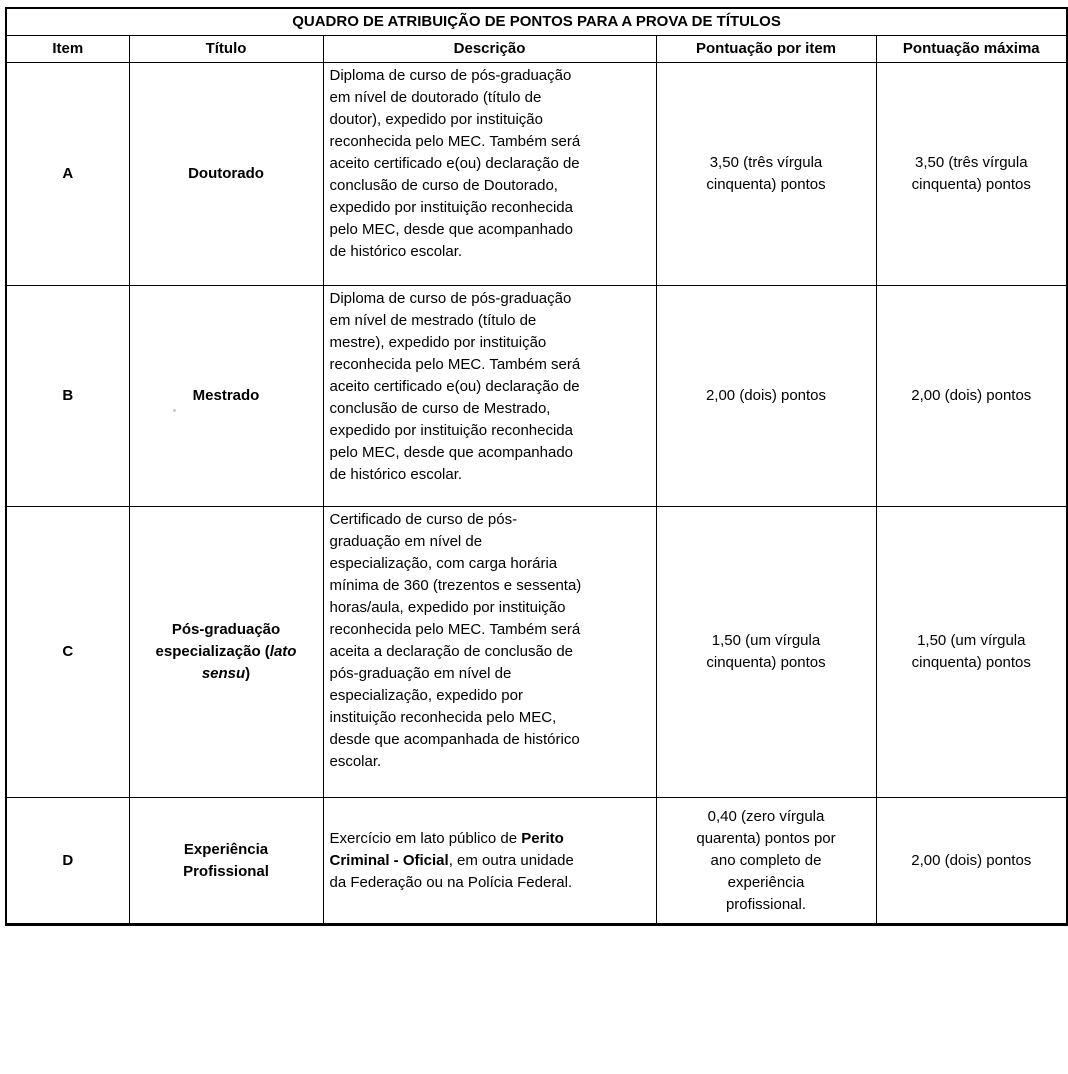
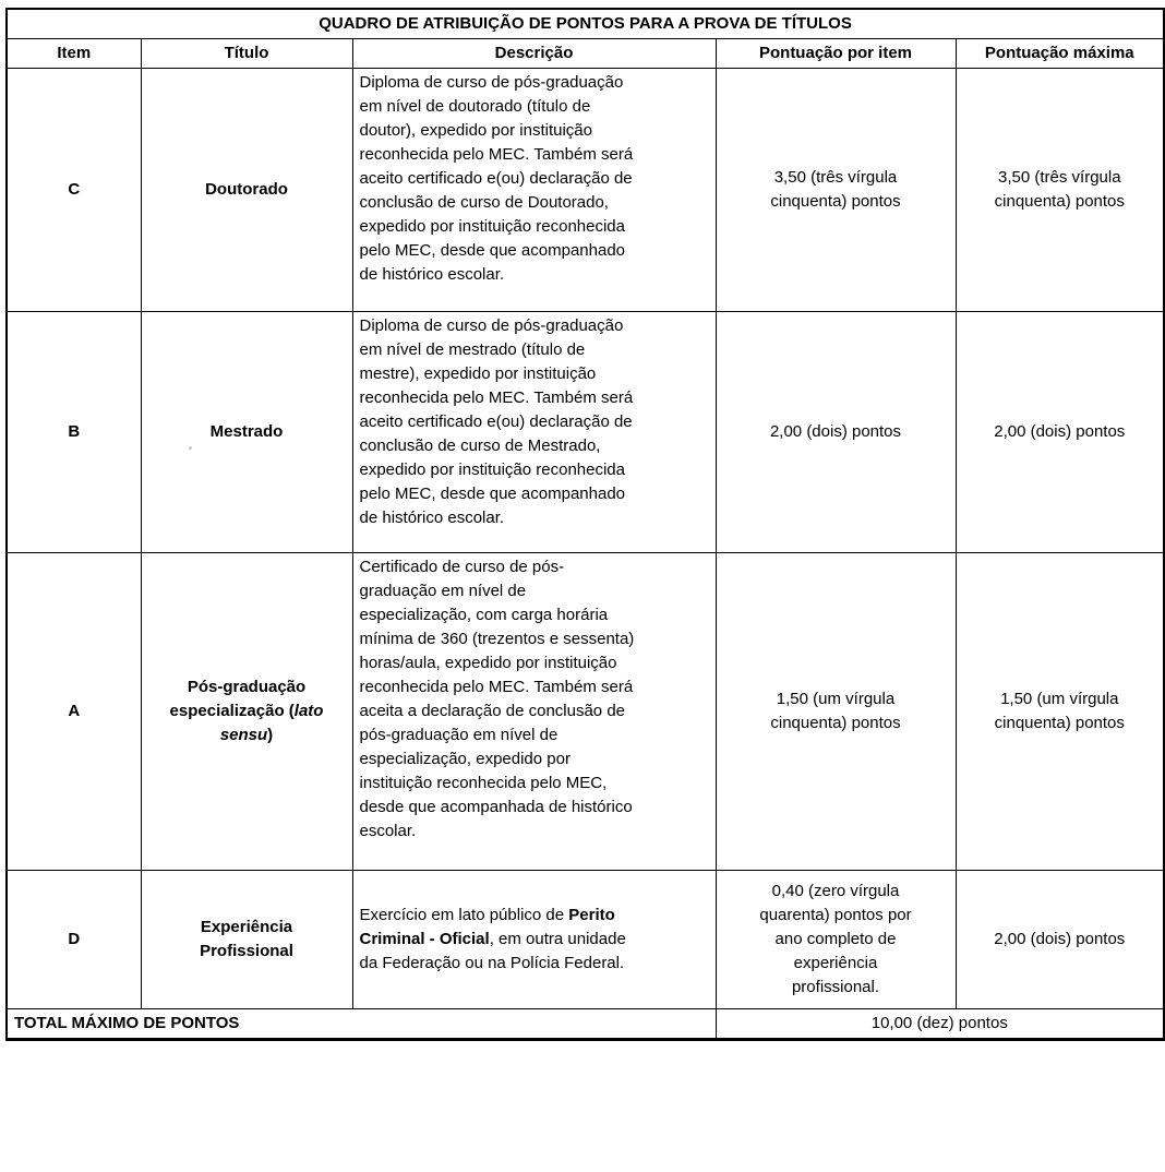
  QUADRO DE ATRIBUIÇÃO DE PONTOS PARA A PROVA DE TÍTULOS
  Item	Título	Descrição	Pontuação por item	Pontuação máxima
- A	Doutorado	Diploma de curso de pós-graduação em nível de doutorado (título de doutor), expedido por instituição reconhecida pelo MEC. Também será aceito certificado e(ou) declaração de conclusão de curso de Doutorado, expedido por instituição reconhecida pelo MEC, desde que acompanhado de histórico escolar.	3,50 (três vírgula cinquenta) pontos	3,50 (três vírgula cinquenta) pontos
+ C	Doutorado	Diploma de curso de pós-graduação em nível de doutorado (título de doutor), expedido por instituição reconhecida pelo MEC. Também será aceito certificado e(ou) declaração de conclusão de curso de Doutorado, expedido por instituição reconhecida pelo MEC, desde que acompanhado de histórico escolar.	3,50 (três vírgula cinquenta) pontos	3,50 (três vírgula cinquenta) pontos
  B	Mestrado	Diploma de curso de pós-graduação em nível de mestrado (título de mestre), expedido por instituição reconhecida pelo MEC. Também será aceito certificado e(ou) declaração de conclusão de curso de Mestrado, expedido por instituição reconhecida pelo MEC, desde que acompanhado de histórico escolar.	2,00 (dois) pontos	2,00 (dois) pontos
- C	Pós-graduação especialização (lato sensu)	Certificado de curso de pós- graduação em nível de especialização, com carga horária mínima de 360 (trezentos e sessenta) horas/aula, expedido por instituição reconhecida pelo MEC. Também será aceita a declaração de conclusão de pós-graduação em nível de especialização, expedido por instituição reconhecida pelo MEC, desde que acompanhada de histórico escolar.	1,50 (um vírgula cinquenta) pontos	1,50 (um vírgula cinquenta) pontos
+ A	Pós-graduação especialização (lato sensu)	Certificado de curso de pós- graduação em nível de especialização, com carga horária mínima de 360 (trezentos e sessenta) horas/aula, expedido por instituição reconhecida pelo MEC. Também será aceita a declaração de conclusão de pós-graduação em nível de especialização, expedido por instituição reconhecida pelo MEC, desde que acompanhada de histórico escolar.	1,50 (um vírgula cinquenta) pontos	1,50 (um vírgula cinquenta) pontos
  D	Experiência Profissional	Exercício em lato público de Perito Criminal - Oficial, em outra unidade da Federação ou na Polícia Federal.	0,40 (zero vírgula quarenta) pontos por ano completo de experiência profissional.	2,00 (dois) pontos
+ TOTAL MÁXIMO DE PONTOS	10,00 (dez) pontos
